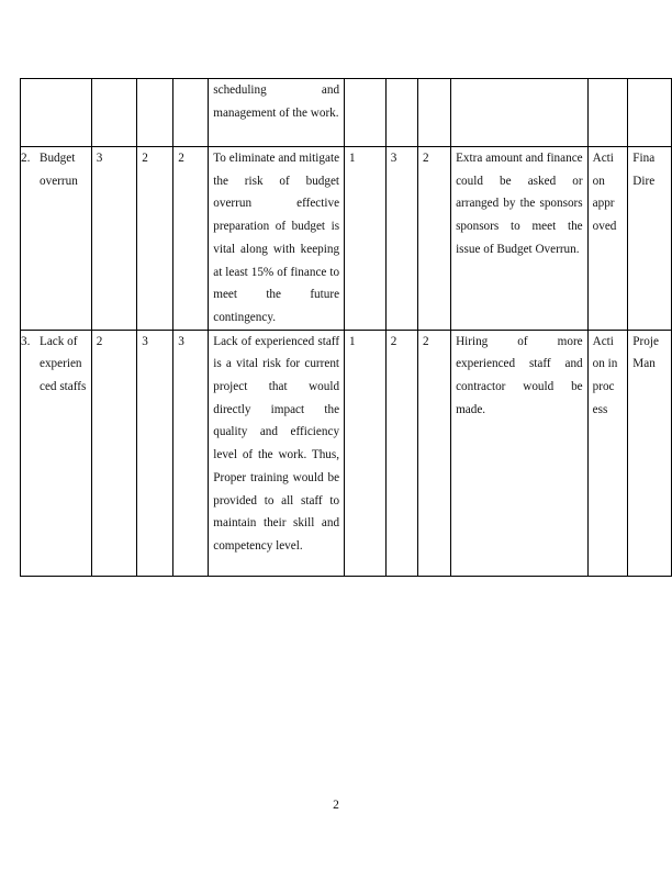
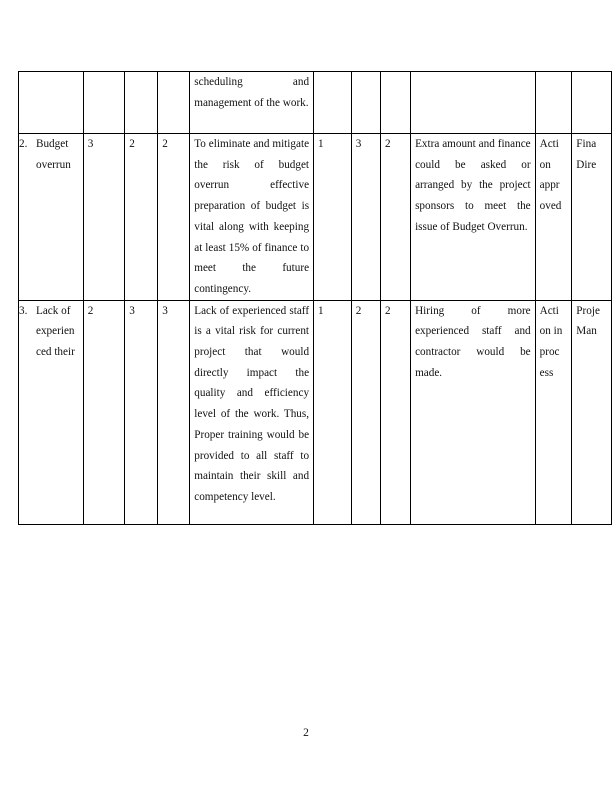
  				scheduling and management of the work.
- 2. Budget overrun	3	2	2	To eliminate and mitigate the risk of budget overrun effective preparation of budget is vital along with keeping at least 15% of finance to meet the future contingency.	1	3	2	Extra amount and finance could be asked or arranged by the sponsors sponsors to meet the issue of Budget Overrun.	Acti on appr oved	Fina Dire
+ 2. Budget overrun	3	2	2	To eliminate and mitigate the risk of budget overrun effective preparation of budget is vital along with keeping at least 15% of finance to meet the future contingency.	1	3	2	Extra amount and finance could be asked or arranged by the project sponsors to meet the issue of Budget Overrun.	Acti on appr oved	Fina Dire
- 3. Lack of experien ced staffs	2	3	3	Lack of experienced staff is a vital risk for current project that would directly impact the quality and efficiency level of the work. Thus, Proper training would be provided to all staff to maintain their skill and competency level.	1	2	2	Hiring of more experienced staff and contractor would be made.	Acti on in proc ess	Proje Man
+ 3. Lack of experien ced their	2	3	3	Lack of experienced staff is a vital risk for current project that would directly impact the quality and efficiency level of the work. Thus, Proper training would be provided to all staff to maintain their skill and competency level.	1	2	2	Hiring of more experienced staff and contractor would be made.	Acti on in proc ess	Proje Man
  2
